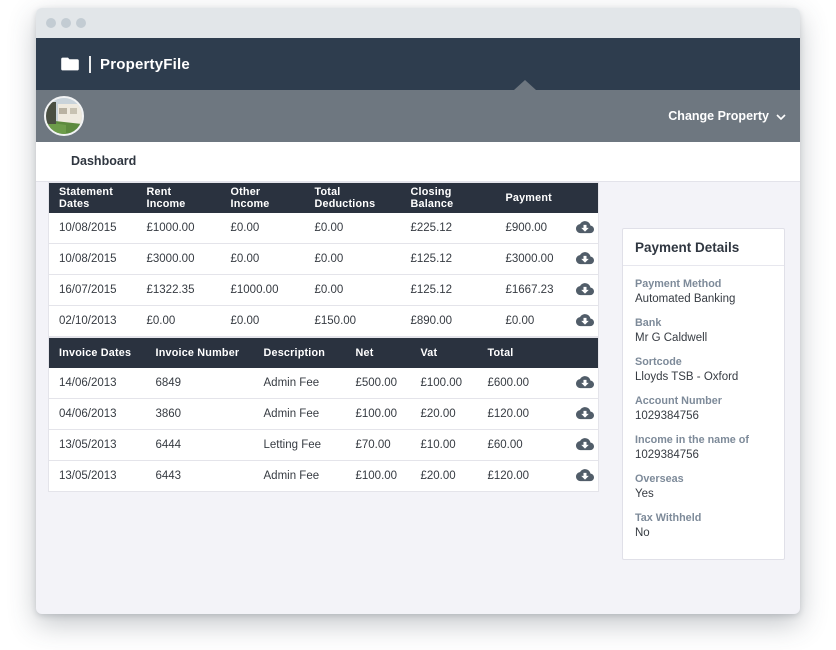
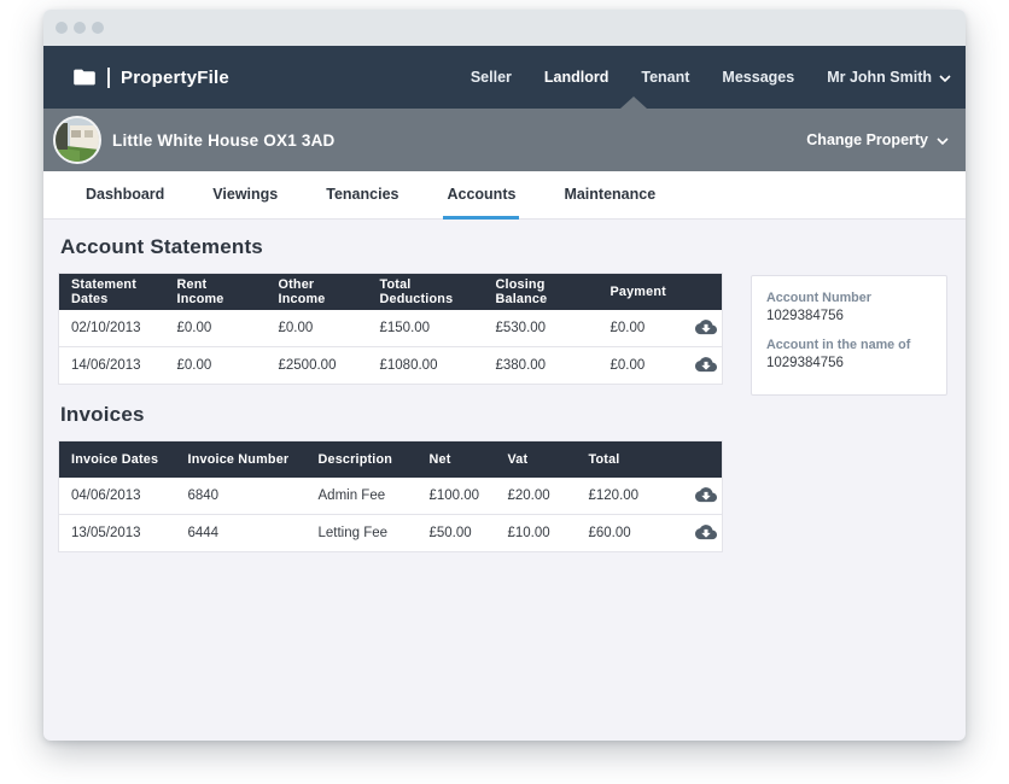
  PropertyFile
+ Seller
+ Landlord
+ Tenant
+ Messages
+ Mr John Smith
+ Little White House OX1 3AD
  Change Property
  Dashboard
+ Viewings
+ Tenancies
+ Accounts
+ Maintenance
+ Account Statements
  Statement Dates	Rent Income	Other Income	Total Deductions	Closing Balance	Payment
- 10/08/2015	£1000.00	£0.00	£0.00	£225.12	£900.00
- 10/08/2015	£3000.00	£0.00	£0.00	£125.12	£3000.00
- 16/07/2015	£1322.35	£1000.00	£0.00	£125.12	£1667.23
- 02/10/2013	£0.00	£0.00	£150.00	£890.00	£0.00
+ 02/10/2013	£0.00	£0.00	£150.00	£530.00	£0.00
+ 14/06/2013	£0.00	£2500.00	£1080.00	£380.00	£0.00
+ Invoices
  Invoice Dates	Invoice Number	Description	Net	Vat	Total
- 14/06/2013	6849	Admin Fee	£500.00	£100.00	£600.00
- 04/06/2013	3860	Admin Fee	£100.00	£20.00	£120.00
+ 04/06/2013	6840	Admin Fee	£100.00	£20.00	£120.00
- 13/05/2013	6444	Letting Fee	£70.00	£10.00	£60.00
+ 13/05/2013	6444	Letting Fee	£50.00	£10.00	£60.00
- 13/05/2013	6443	Admin Fee	£100.00	£20.00	£120.00
- Payment Details
- Payment Method
- Automated Banking
- Bank
- Mr G Caldwell
- Sortcode
- Lloyds TSB - Oxford
  Account Number
  1029384756
- Income in the name of
+ Account in the name of
  1029384756
- Overseas
- Yes
- Tax Withheld
- No
